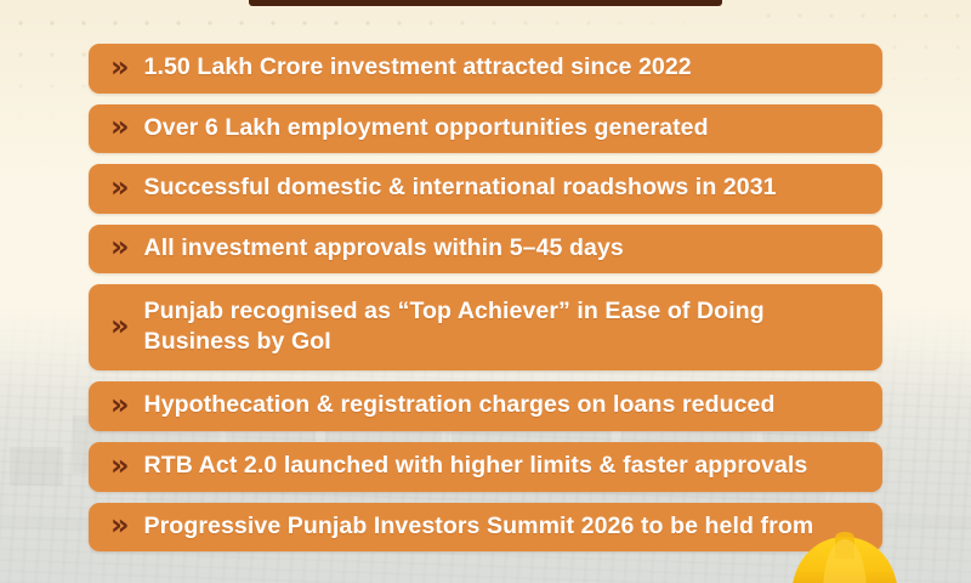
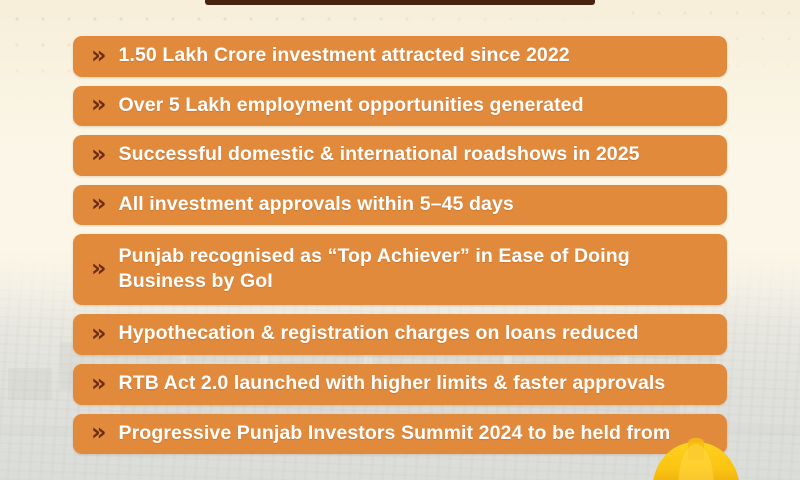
  »
  1.50 Lakh Crore investment attracted since 2022
  »
- Over 6 Lakh employment opportunities generated
+ Over 5 Lakh employment opportunities generated
  »
- Successful domestic & international roadshows in 2031
+ Successful domestic & international roadshows in 2025
  »
  All investment approvals within 5–45 days
  »
  Punjab recognised as “Top Achiever” in Ease of Doing Business by GoI
  »
  Hypothecation & registration charges on loans reduced
  »
  RTB Act 2.0 launched with higher limits & faster approvals
  »
- Progressive Punjab Investors Summit 2026 to be held from
+ Progressive Punjab Investors Summit 2024 to be held from
